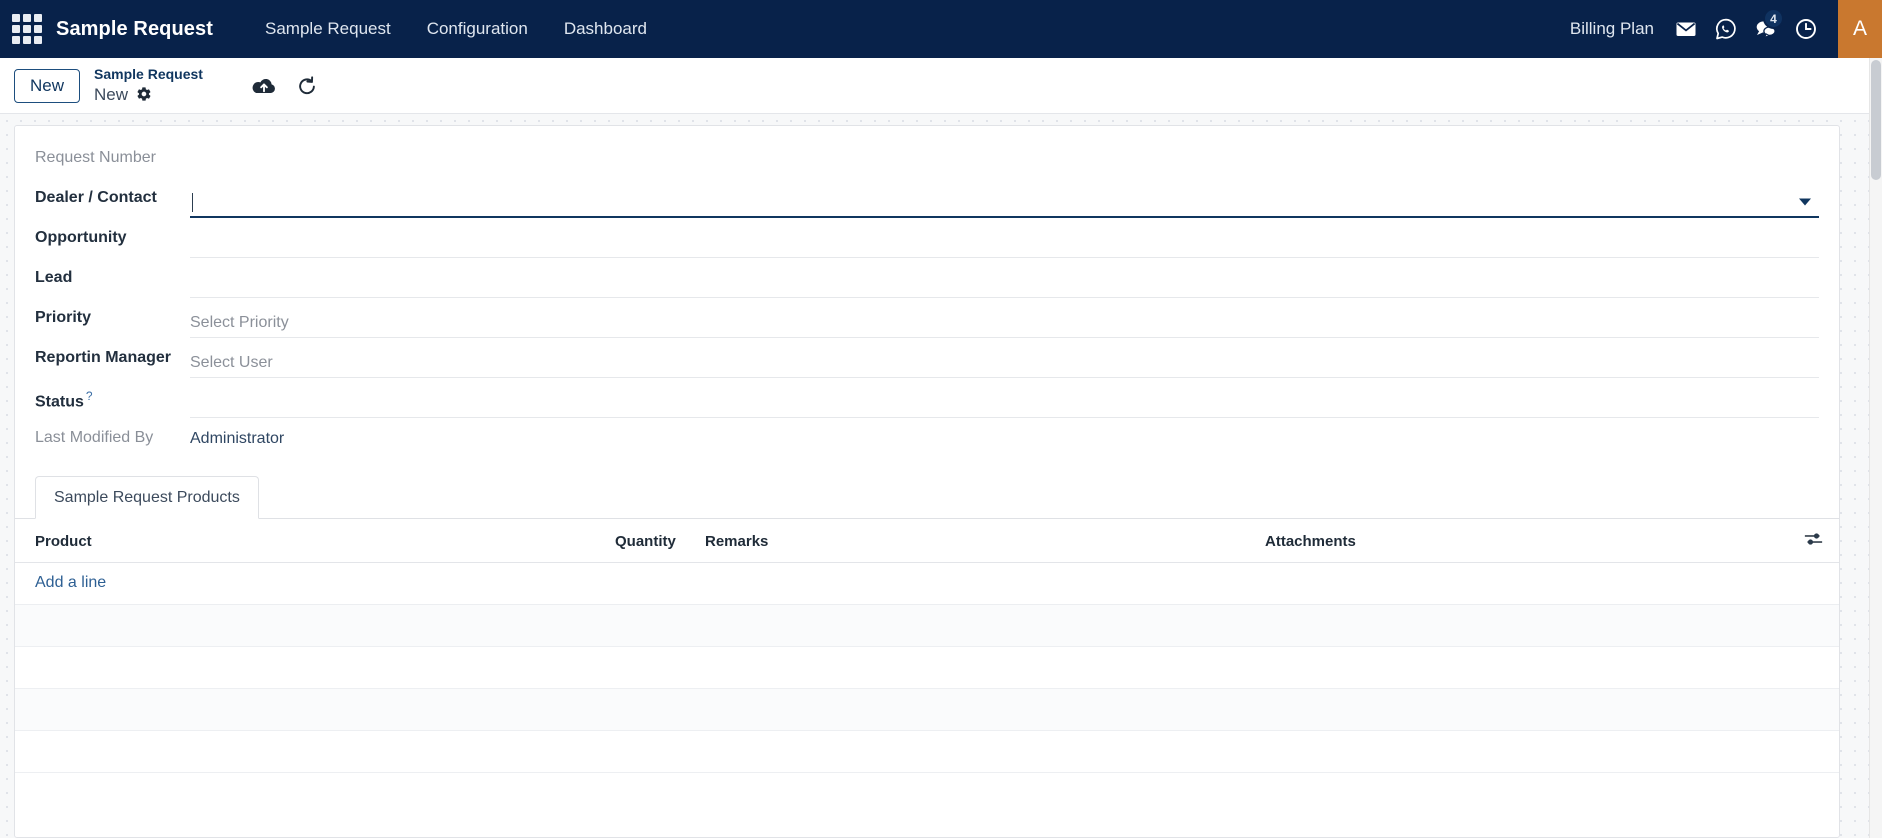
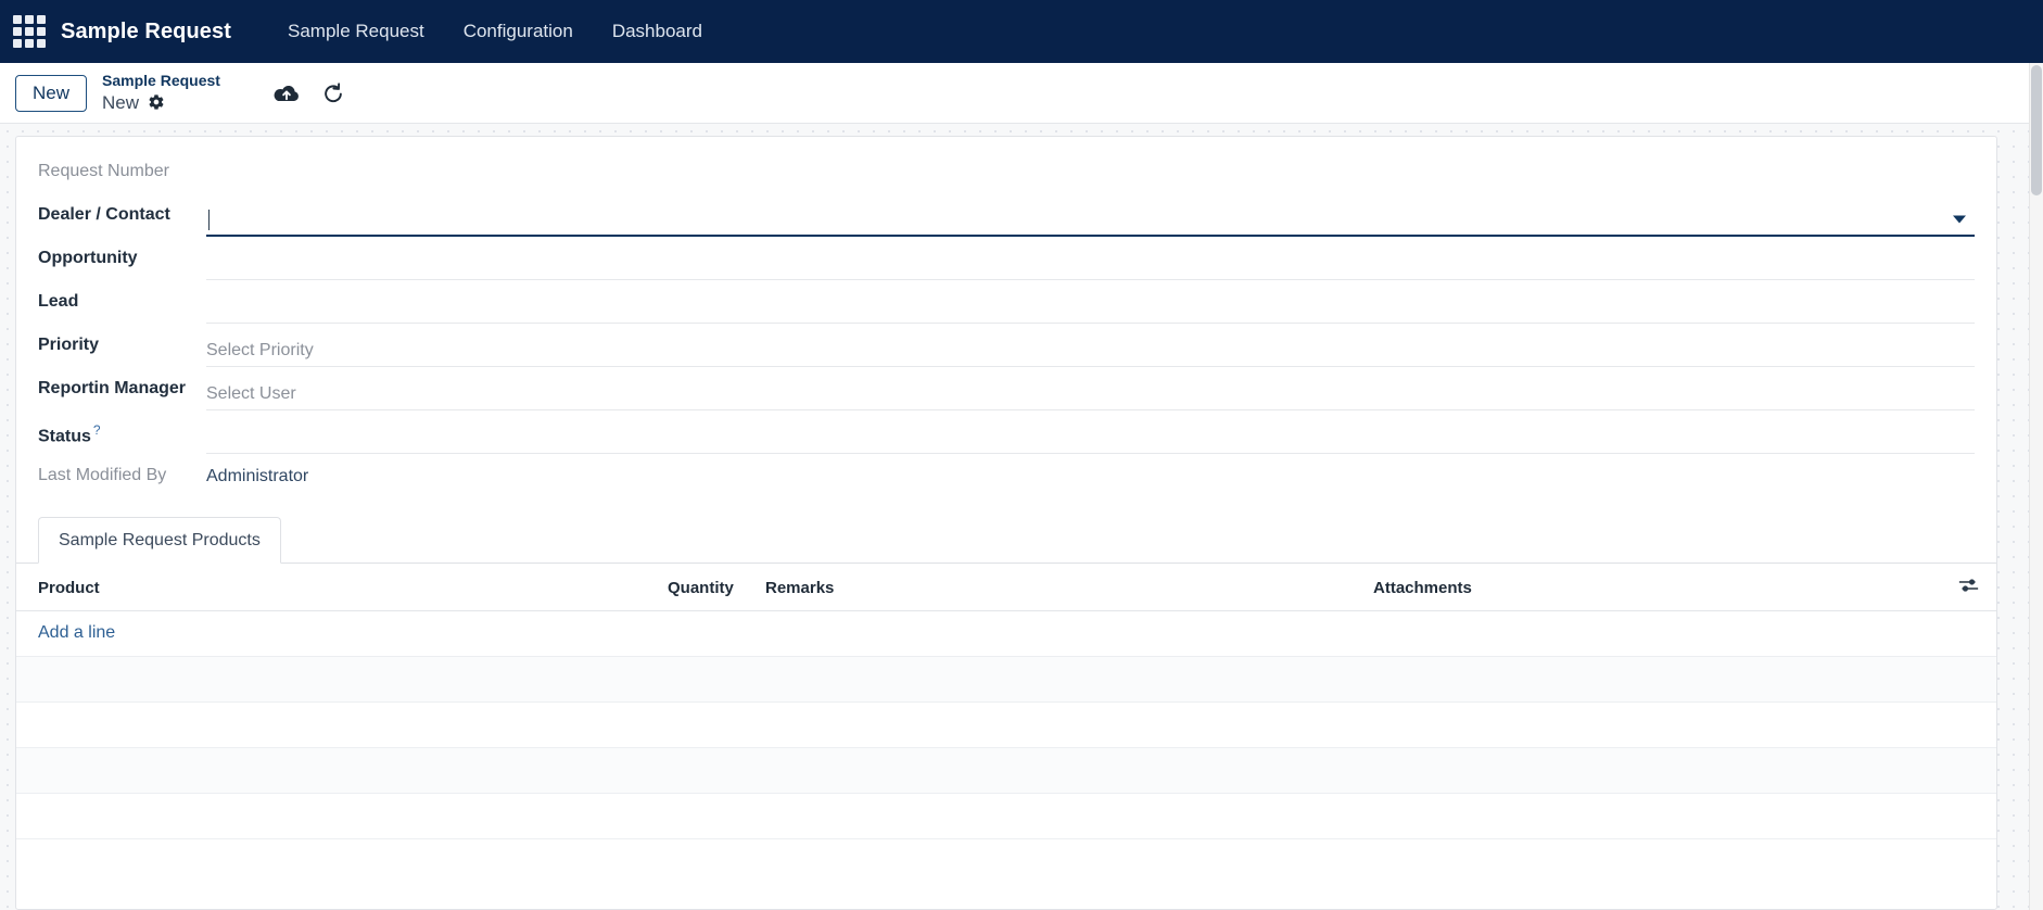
  Sample Request
  Sample Request
  Configuration
  Dashboard
- Billing Plan
- 4
- A
  New
  Sample Request
  New
  Request Number
  Dealer / Contact
  Opportunity
  Lead
  Priority
  Select Priority
  Reportin Manager
  Select User
  Status ?
  Last Modified By
  Administrator
  Sample Request Products
  Product	Quantity	Remarks	Attachments
  Add a line
